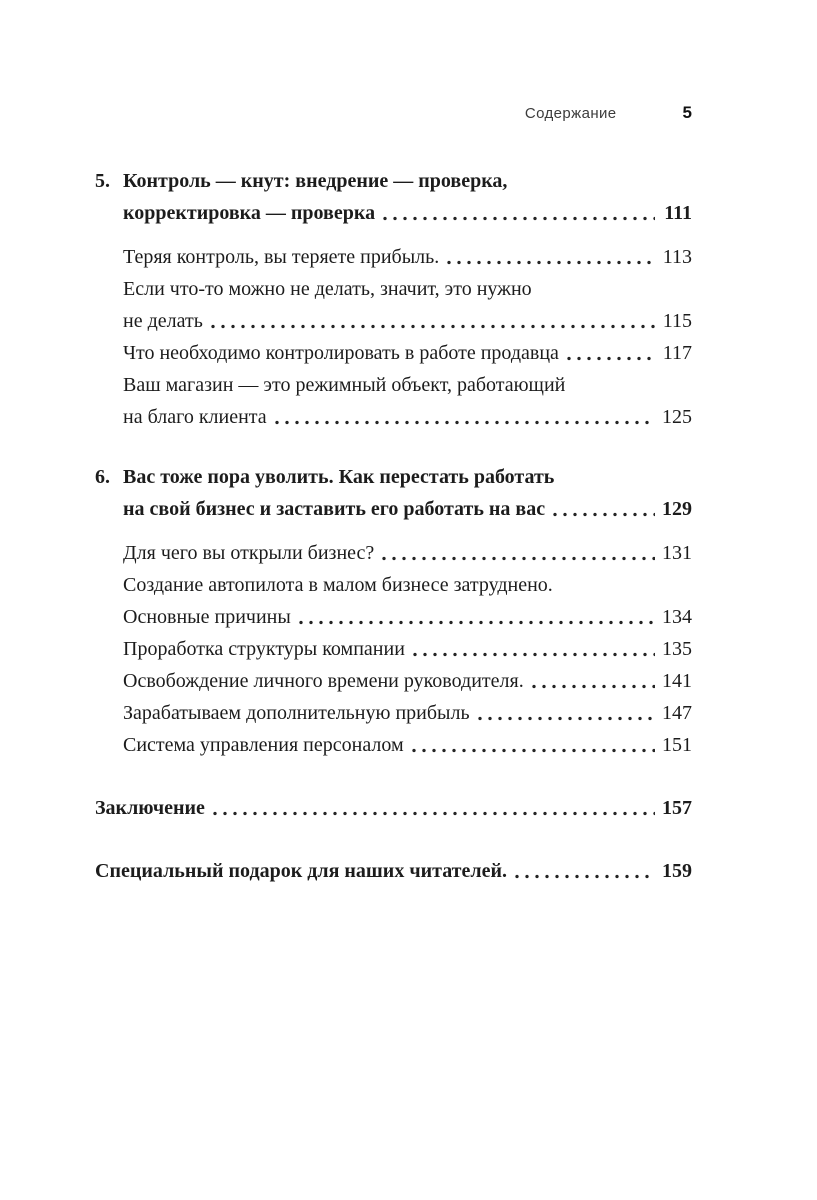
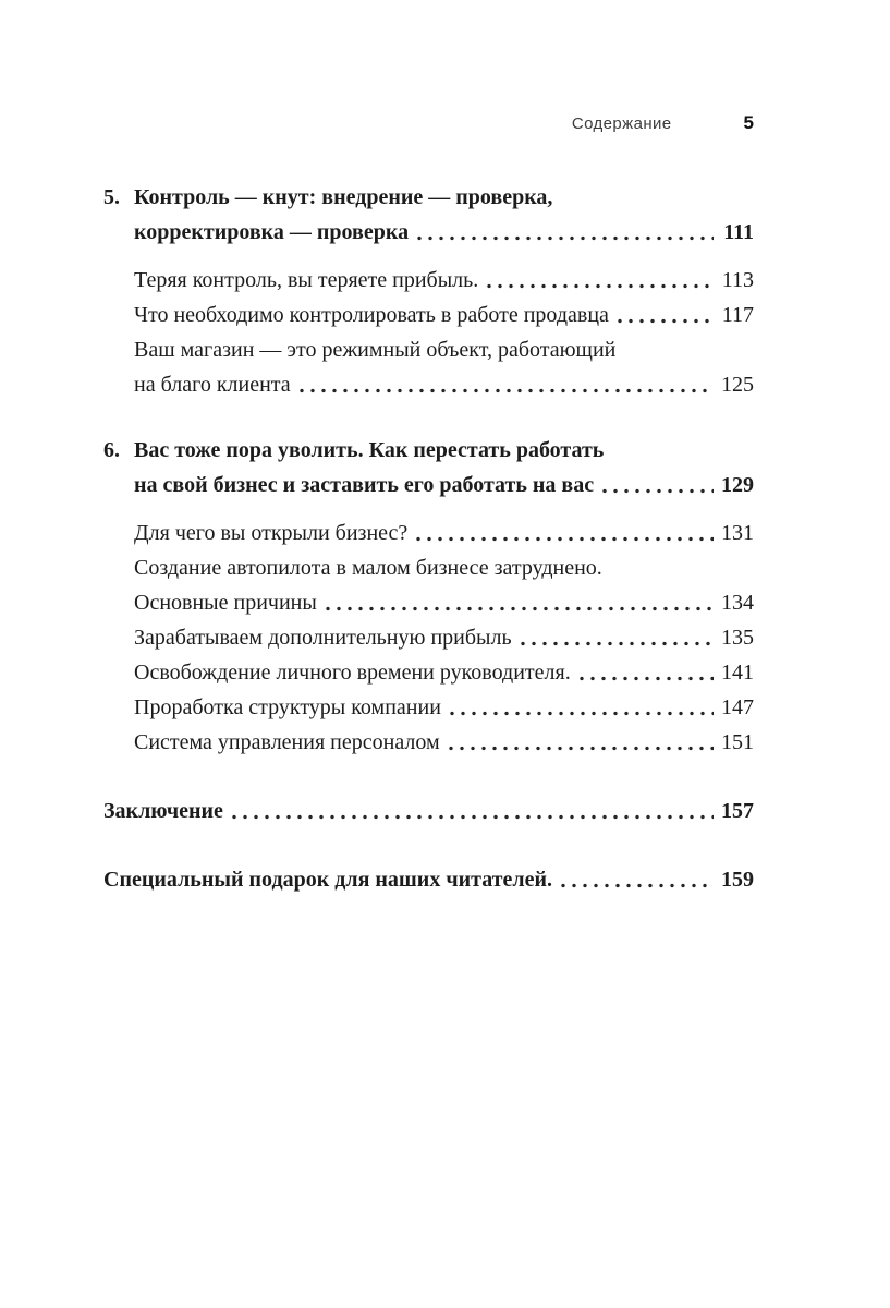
  Содержание
  5
  5.
  Контроль — кнут: внедрение — проверка,
  корректировка — проверка
  111
  Теряя контроль, вы теряете прибыль.
  113
- Если что-то можно не делать, значит, это нужно
- не делать
- 115
  Что необходимо контролировать в работе продавца
  117
  Ваш магазин — это режимный объект, работающий
  на благо клиента
  125
  6.
  Вас тоже пора уволить. Как перестать работать
  на свой бизнес и заставить его работать на вас
  129
  Для чего вы открыли бизнес?
  131
  Создание автопилота в малом бизнесе затруднено.
  Основные причины
  134
- Проработка структуры компании
+ Зарабатываем дополнительную прибыль
  135
  Освобождение личного времени руководителя.
  141
- Зарабатываем дополнительную прибыль
+ Проработка структуры компании
  147
  Система управления персоналом
  151
  Заключение
  157
  Специальный подарок для наших читателей.
  159
